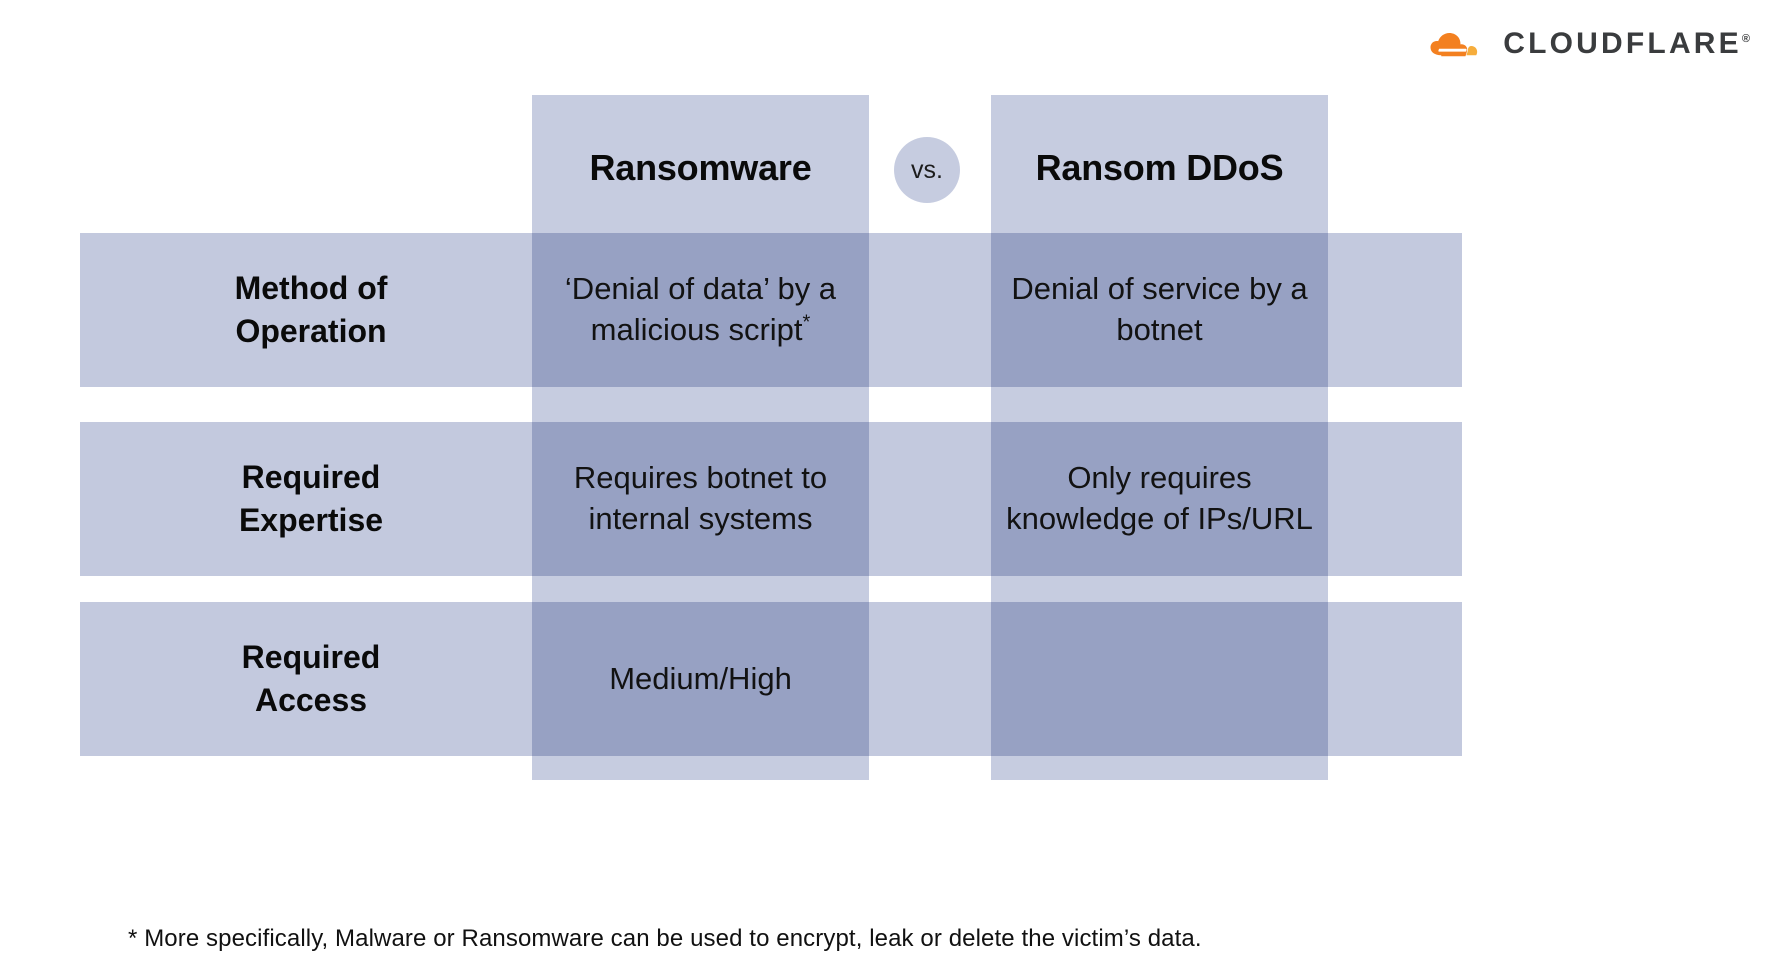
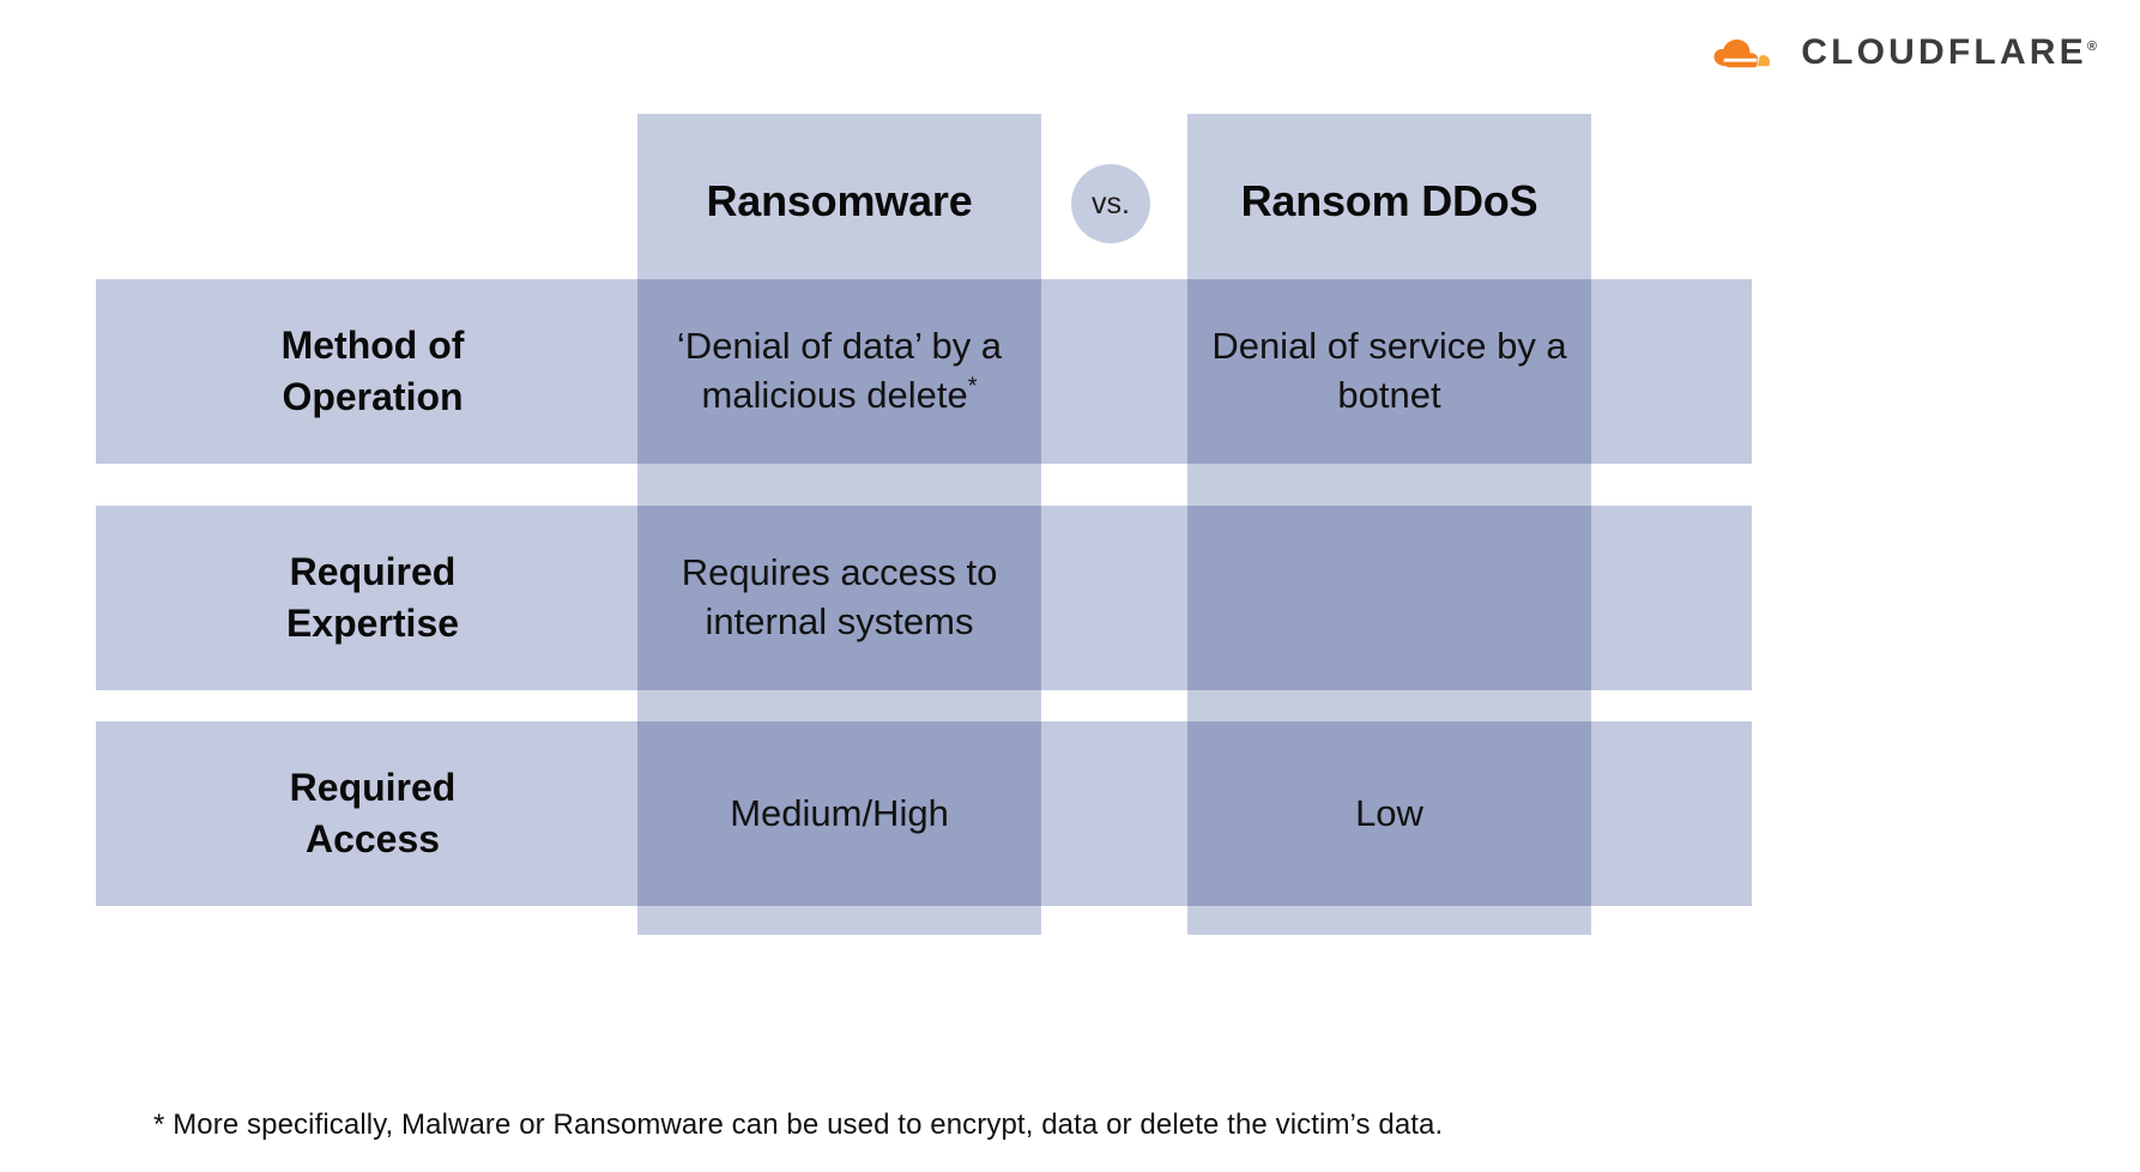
  CLOUDFLARE®
  Ransomware
  Ransom DDoS
  vs.
  Method of
  Operation
- ‘Denial of data’ by a malicious script*
+ ‘Denial of data’ by a malicious delete*
  Denial of service by a botnet
  Required
  Expertise
- Requires botnet to internal systems
+ Requires access to internal systems
- Only requires knowledge of IPs/URL
  Required
  Access
  Medium/High
+ Low
- * More specifically, Malware or Ransomware can be used to encrypt, leak or delete the victim’s data.
+ * More specifically, Malware or Ransomware can be used to encrypt, data or delete the victim’s data.
